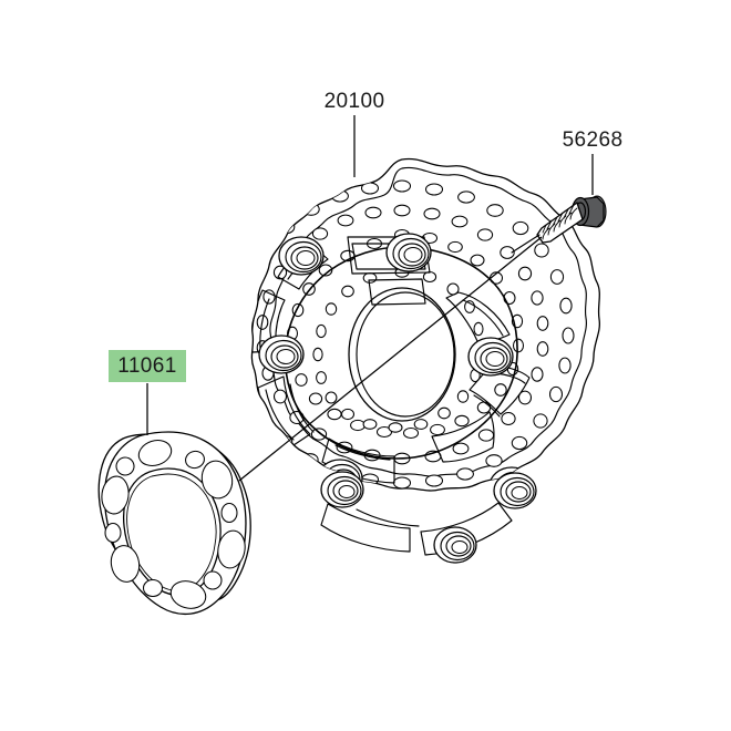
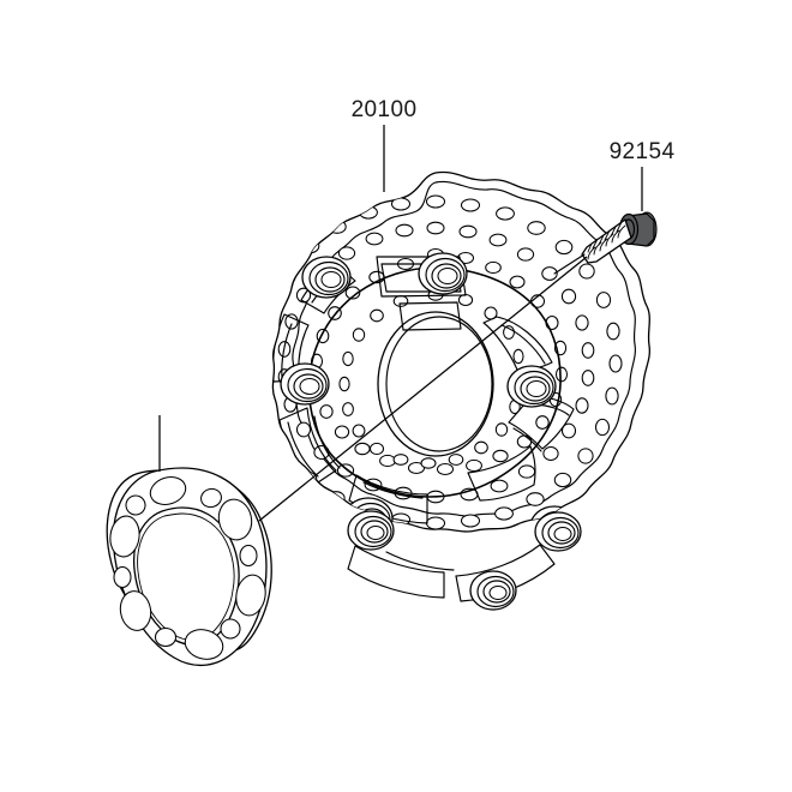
  20100
- 56268
+ 92154
- 11061
